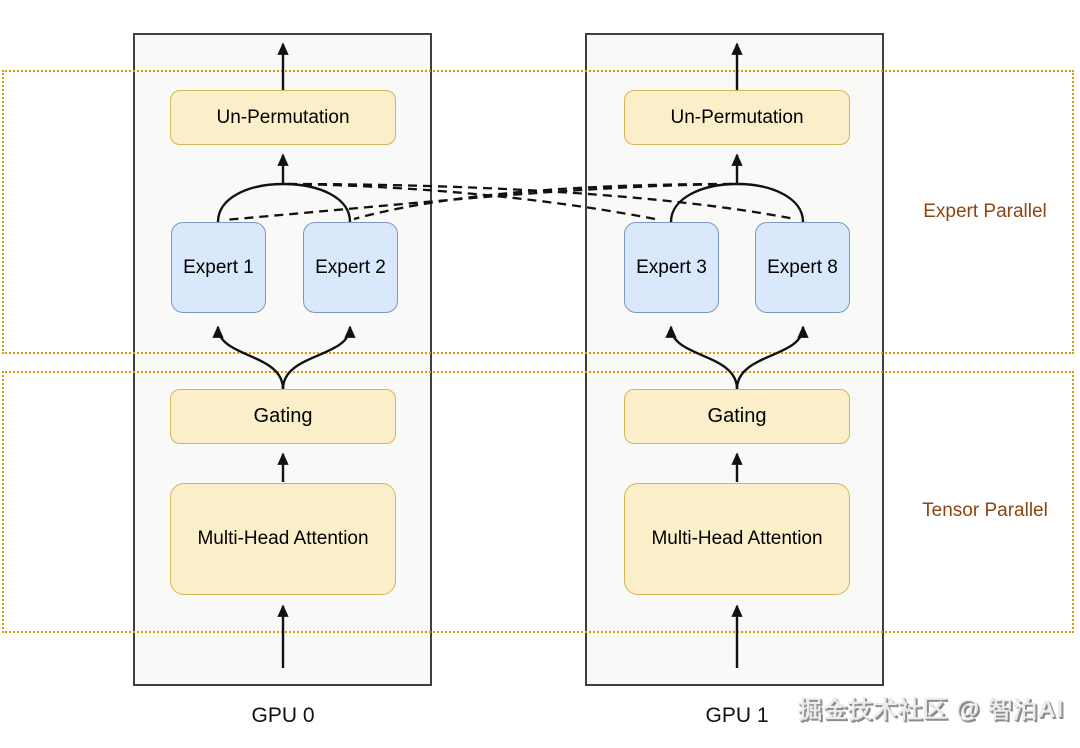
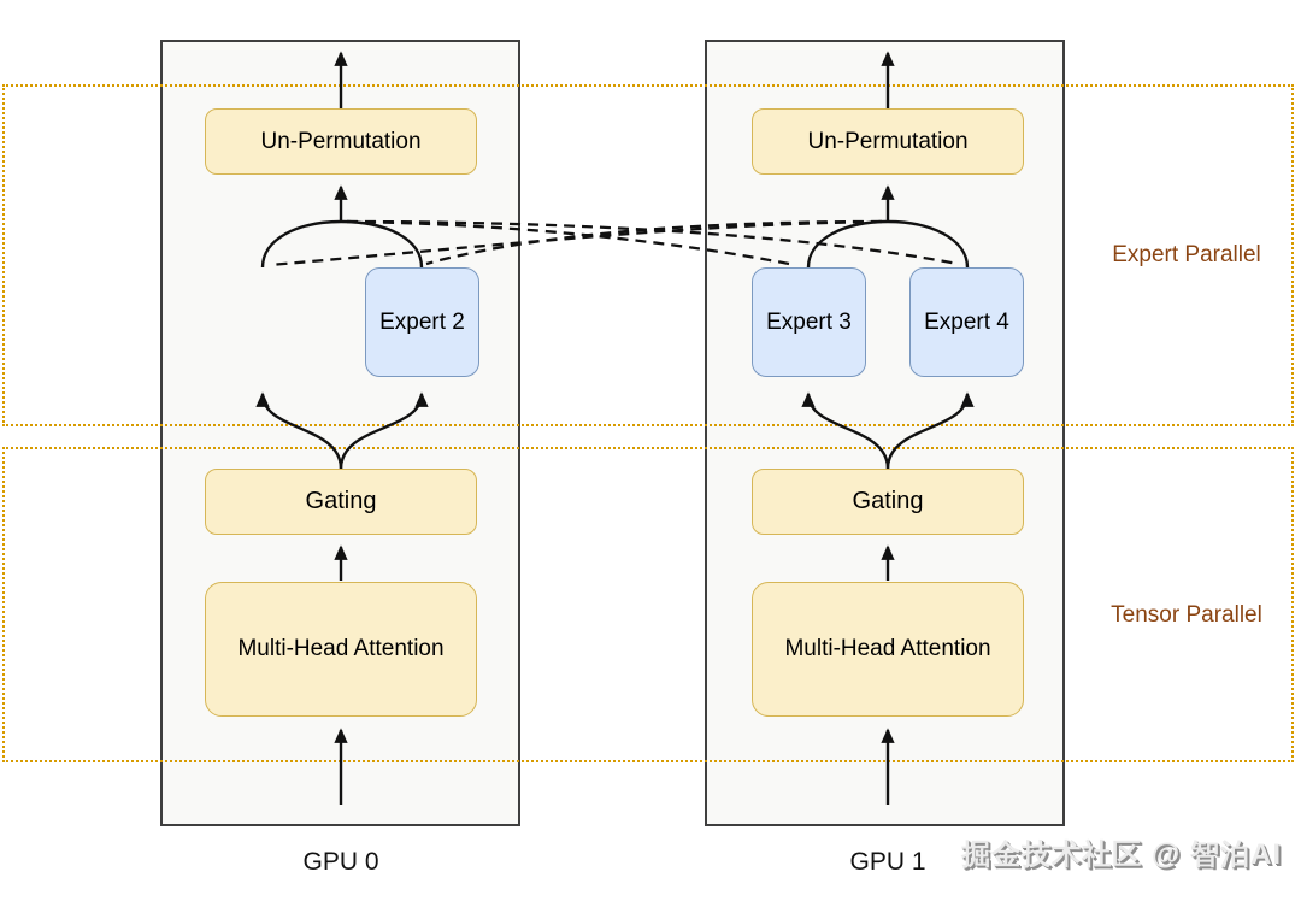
  Expert Parallel
  Tensor Parallel
  Un-Permutation
- Expert 1
  Expert 2
  Gating
  Multi-Head Attention
  Un-Permutation
  Expert 3
- Expert 8
+ Expert 4
  Gating
  Multi-Head Attention
  GPU 0
  GPU 1
  掘金技术社区 @ 智泊AI
